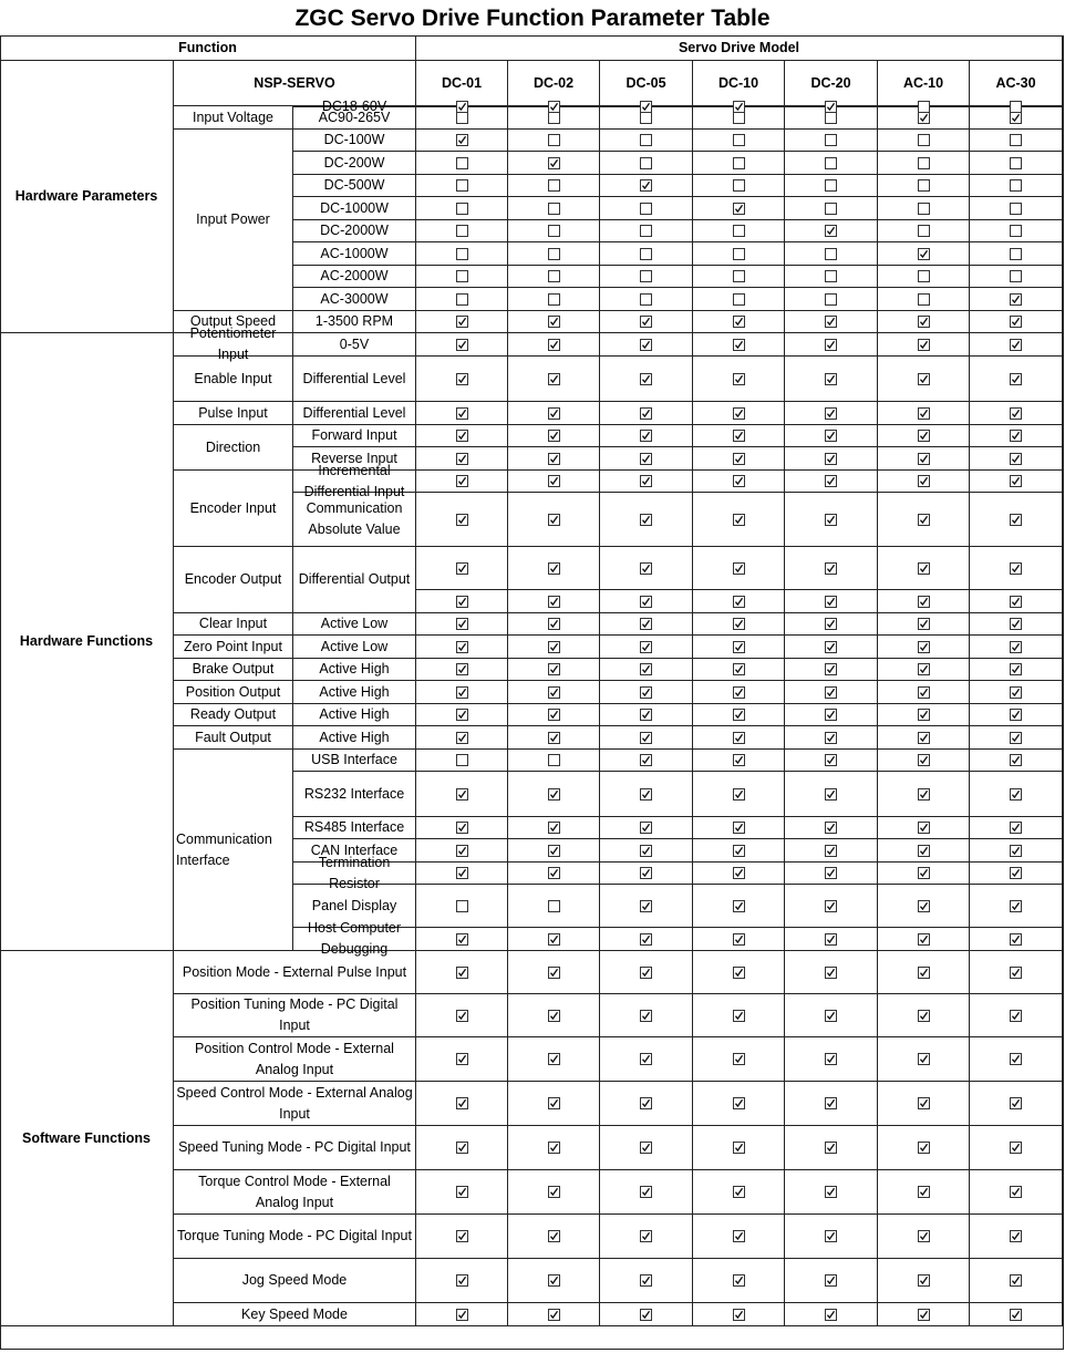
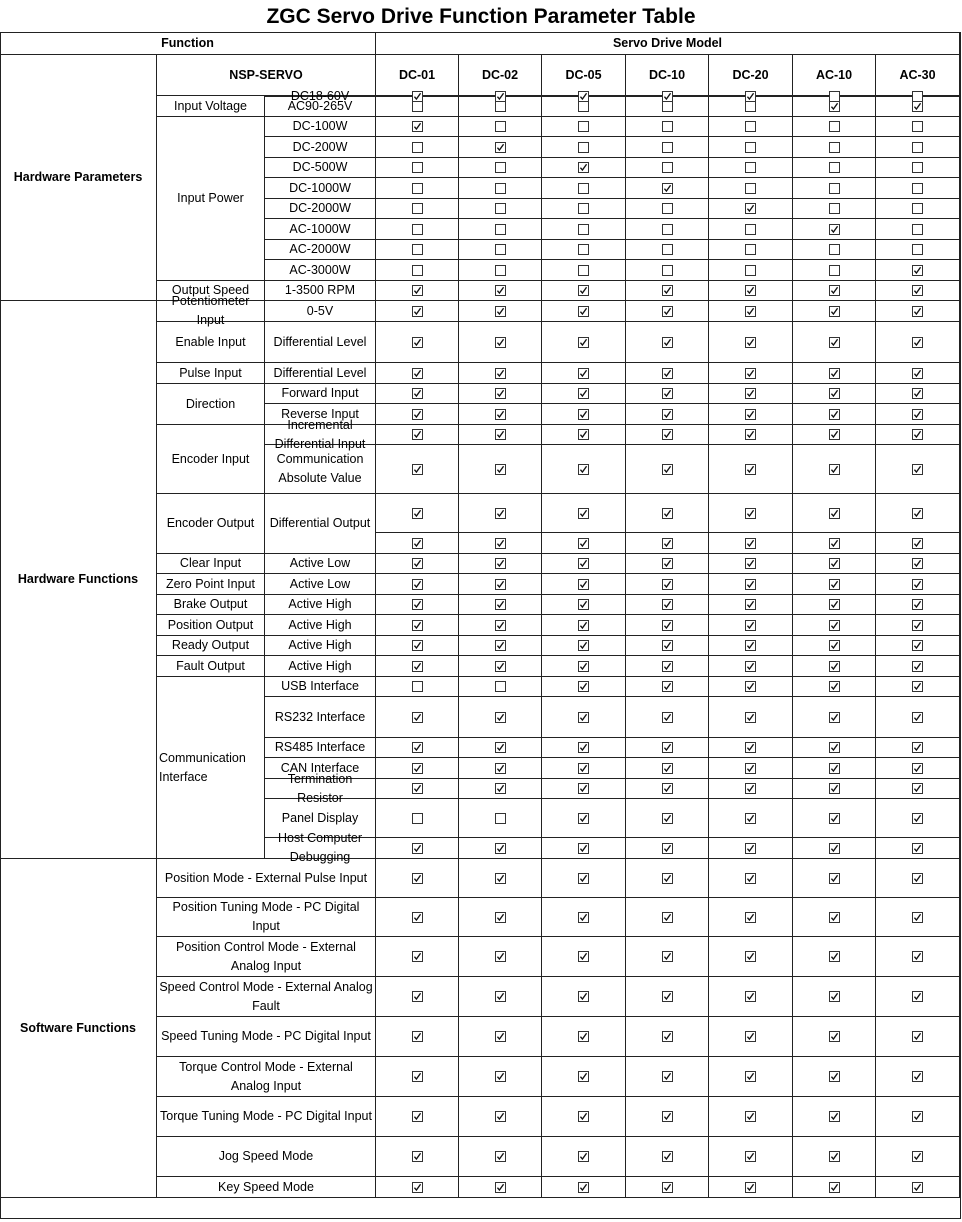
  ZGC Servo Drive Function Parameter Table
  Function
  Servo Drive Model
  NSP-SERVO
  DC-01
  DC-02
  DC-05
  DC-10
  DC-20
  AC-10
  AC-30
  DC18-60V
  AC90-265V
  Input Voltage
  DC-100W
  DC-200W
  DC-500W
  DC-1000W
  DC-2000W
  AC-1000W
  AC-2000W
  AC-3000W
  Input Power
  1-3500 RPM
  Output Speed
  Hardware Parameters
  0-5V
  Potentiometer Input
  Differential Level
  Enable Input
  Differential Level
  Pulse Input
  Forward Input
  Reverse Input
  Direction
  Incremental Differential Input
  Communication Absolute Value
  Encoder Input
  Differential Output
  Encoder Output
  Active Low
  Clear Input
  Active Low
  Zero Point Input
  Active High
  Brake Output
  Active High
  Position Output
  Active High
  Ready Output
  Active High
  Fault Output
  USB Interface
  RS232 Interface
  RS485 Interface
  CAN Interface
  Termination Resistor
  Panel Display
  Host Computer Debugging
  Communication Interface
  Hardware Functions
  Position Mode - External Pulse Input
  Position Tuning Mode - PC Digital Input
  Position Control Mode - External Analog Input
- Speed Control Mode - External Analog Input
+ Speed Control Mode - External Analog Fault
  Speed Tuning Mode - PC Digital Input
  Torque Control Mode - External Analog Input
  Torque Tuning Mode - PC Digital Input
  Jog Speed Mode
  Key Speed Mode
  Software Functions
